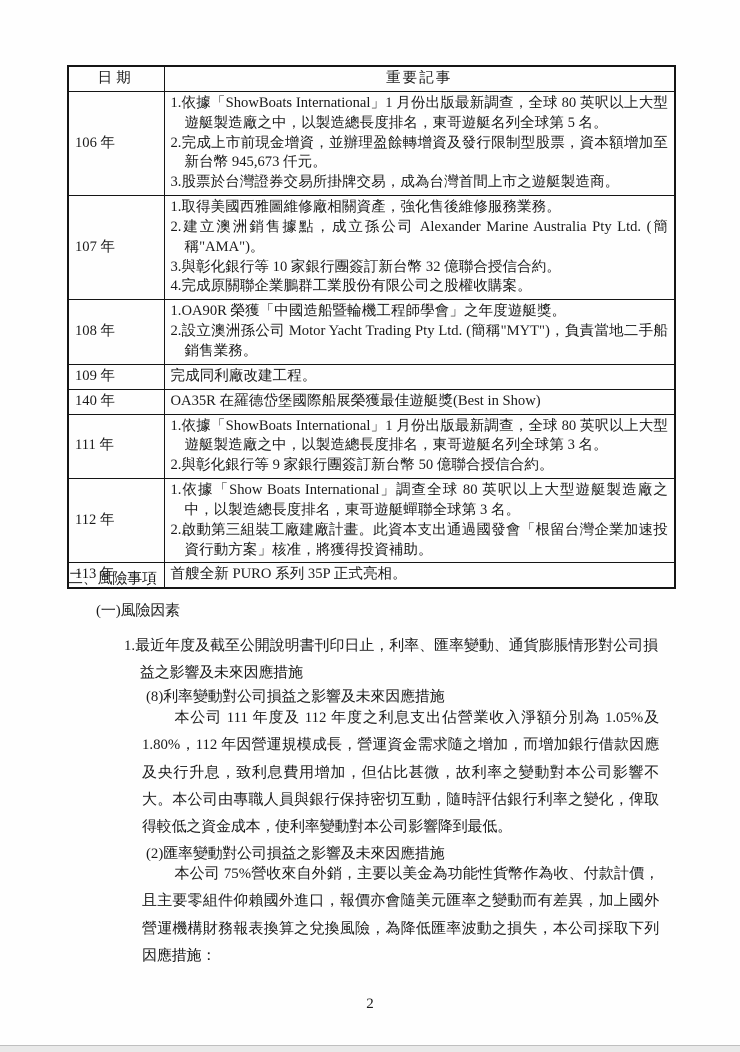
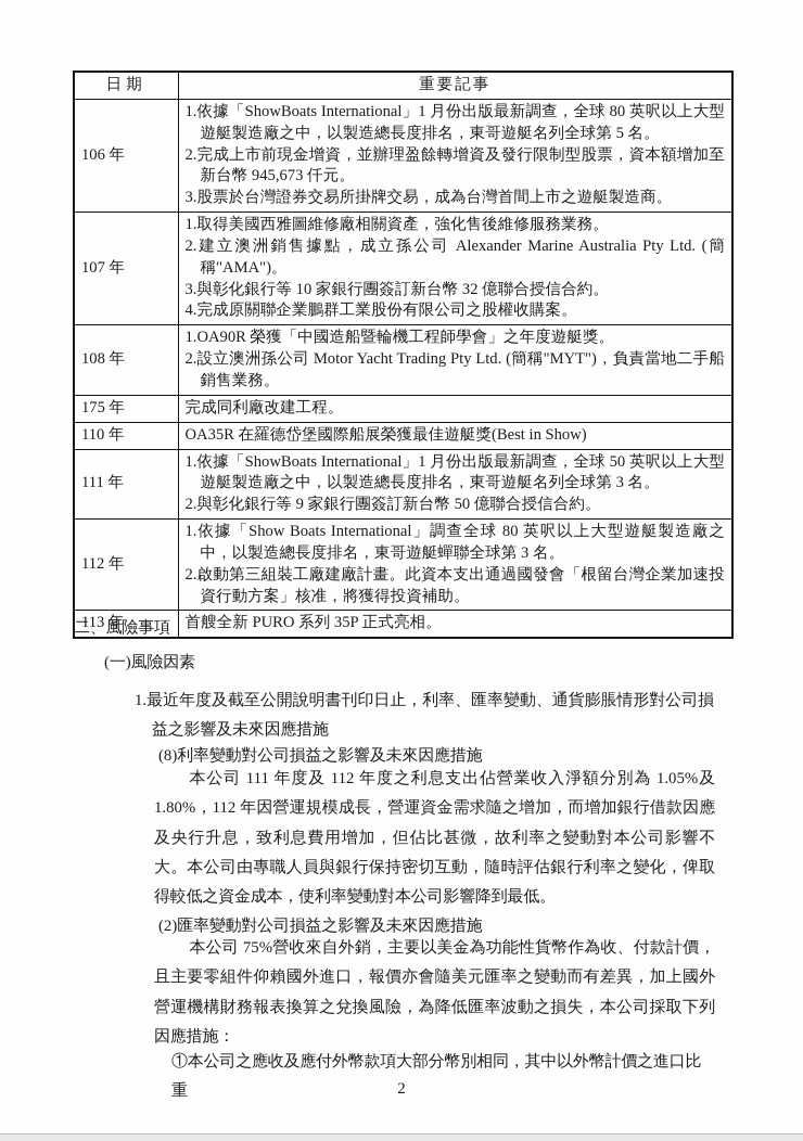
  日期	重要記事
  106 年	1.依據「ShowBoats International」1 月份出版最新調查，全球 80 英呎以上大型遊艇製造廠之中，以製造總長度排名，東哥遊艇名列全球第 5 名。 2.完成上市前現金增資，並辦理盈餘轉增資及發行限制型股票，資本額增加至新台幣 945,673 仟元。 3.股票於台灣證券交易所掛牌交易，成為台灣首間上市之遊艇製造商。
  107 年	1.取得美國西雅圖維修廠相關資產，強化售後維修服務業務。 2.建立澳洲銷售據點，成立孫公司 Alexander Marine Australia Pty Ltd. (簡稱"AMA")。 3.與彰化銀行等 10 家銀行團簽訂新台幣 32 億聯合授信合約。 4.完成原關聯企業鵬群工業股份有限公司之股權收購案。
  108 年	1.OA90R 榮獲「中國造船暨輪機工程師學會」之年度遊艇獎。 2.設立澳洲孫公司 Motor Yacht Trading Pty Ltd. (簡稱"MYT")，負責當地二手船銷售業務。
- 109 年	完成同利廠改建工程。
+ 175 年	完成同利廠改建工程。
- 140 年	OA35R 在羅德岱堡國際船展榮獲最佳遊艇獎(Best in Show)
+ 110 年	OA35R 在羅德岱堡國際船展榮獲最佳遊艇獎(Best in Show)
- 111 年	1.依據「ShowBoats International」1 月份出版最新調查，全球 80 英呎以上大型遊艇製造廠之中，以製造總長度排名，東哥遊艇名列全球第 3 名。 2.與彰化銀行等 9 家銀行團簽訂新台幣 50 億聯合授信合約。
+ 111 年	1.依據「ShowBoats International」1 月份出版最新調查，全球 50 英呎以上大型遊艇製造廠之中，以製造總長度排名，東哥遊艇名列全球第 3 名。 2.與彰化銀行等 9 家銀行團簽訂新台幣 50 億聯合授信合約。
  112 年	1.依據「Show Boats International」調查全球 80 英呎以上大型遊艇製造廠之中，以製造總長度排名，東哥遊艇蟬聯全球第 3 名。 2.啟動第三組裝工廠建廠計畫。此資本支出通過國發會「根留台灣企業加速投資行動方案」核准，將獲得投資補助。
  113 年	首艘全新 PURO 系列 35P 正式亮相。
  二、風險事項
  (一)風險因素
  1.最近年度及截至公開說明書刊印日止，利率、匯率變動、通貨膨脹情形對公司損益之影響及未來因應措施
  (8)利率變動對公司損益之影響及未來因應措施
  本公司 111 年度及 112 年度之利息支出佔營業收入淨額分別為 1.05%及1.80%，112 年因營運規模成長，營運資金需求隨之增加，而增加銀行借款因應及央行升息，致利息費用增加，但佔比甚微，故利率之變動對本公司影響不大。本公司由專職人員與銀行保持密切互動，隨時評估銀行利率之變化，俾取得較低之資金成本，使利率變動對本公司影響降到最低。
  (2)匯率變動對公司損益之影響及未來因應措施
  本公司 75%營收來自外銷，主要以美金為功能性貨幣作為收、付款計價，且主要零組件仰賴國外進口，報價亦會隨美元匯率之變動而有差異，加上國外營運機構財務報表換算之兌換風險，為降低匯率波動之損失，本公司採取下列因應措施：
+ ①本公司之應收及應付外幣款項大部分幣別相同，其中以外幣計價之進口比重
  2
